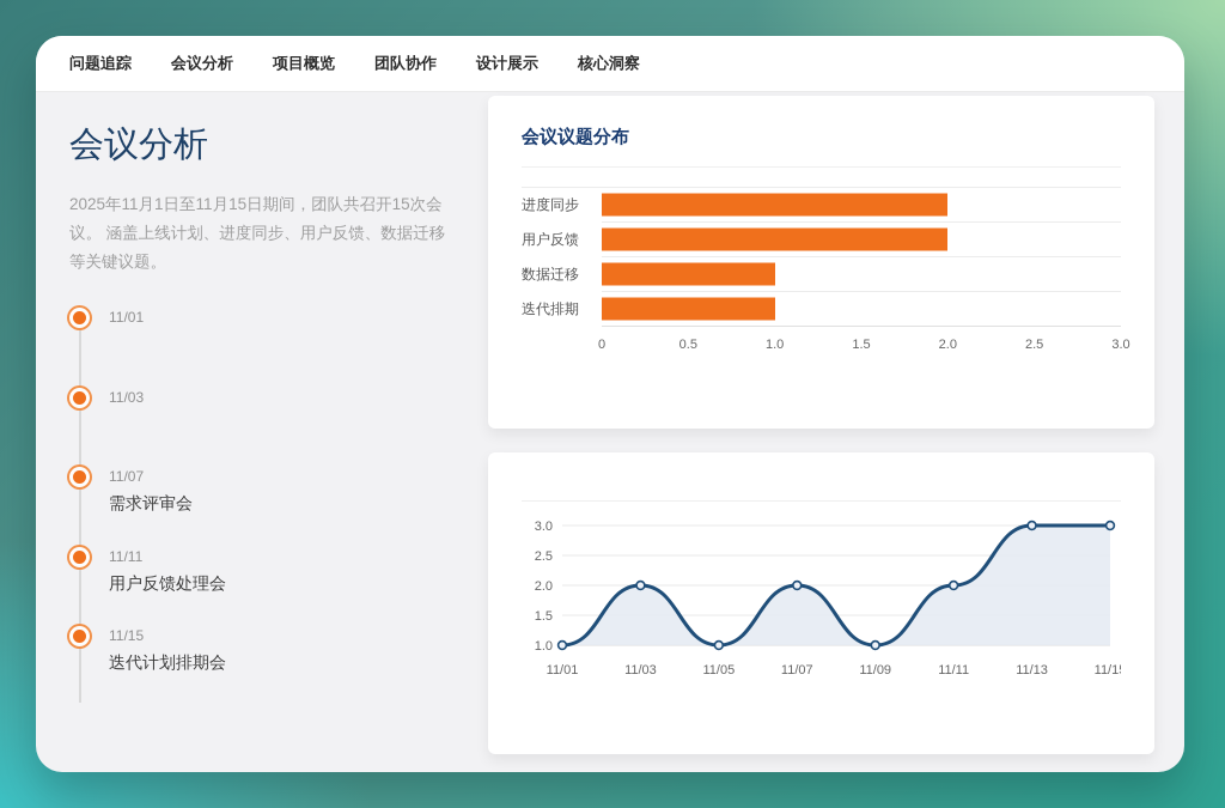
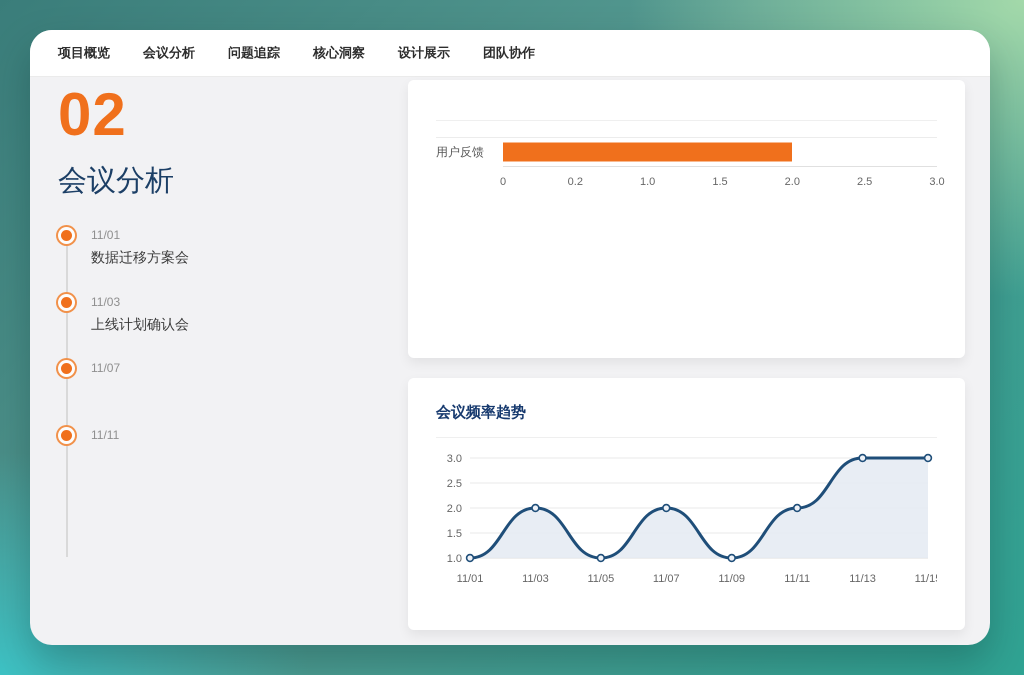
- 问题追踪
+ 项目概览
  会议分析
- 项目概览
+ 问题追踪
- 团队协作
+ 核心洞察
  设计展示
- 核心洞察
+ 团队协作
+ 02
  会议分析
- 2025年11月1日至11月15日期间，团队共召开15次会议。 涵盖上线计划、进度同步、用户反馈、数据迁移等关键议题。
  11/01
+ 数据迁移方案会
  11/03
+ 上线计划确认会
  11/07
- 需求评审会
  11/11
- 用户反馈处理会
- 11/15
- 迭代计划排期会
- 会议议题分布
- 进度同步
  用户反馈
- 数据迁移
- 迭代排期
  0
- 0.5
+ 0.2
  1.0
  1.5
  2.0
  2.5
  3.0
+ 会议频率趋势
  3.0
  2.5
  2.0
  1.5
  1.0
  11/01
  11/03
  11/05
  11/07
  11/09
  11/11
  11/13
  11/1
